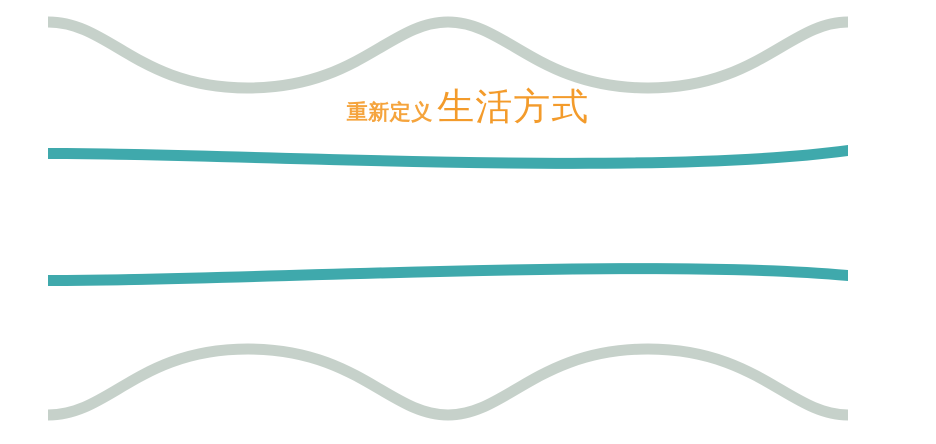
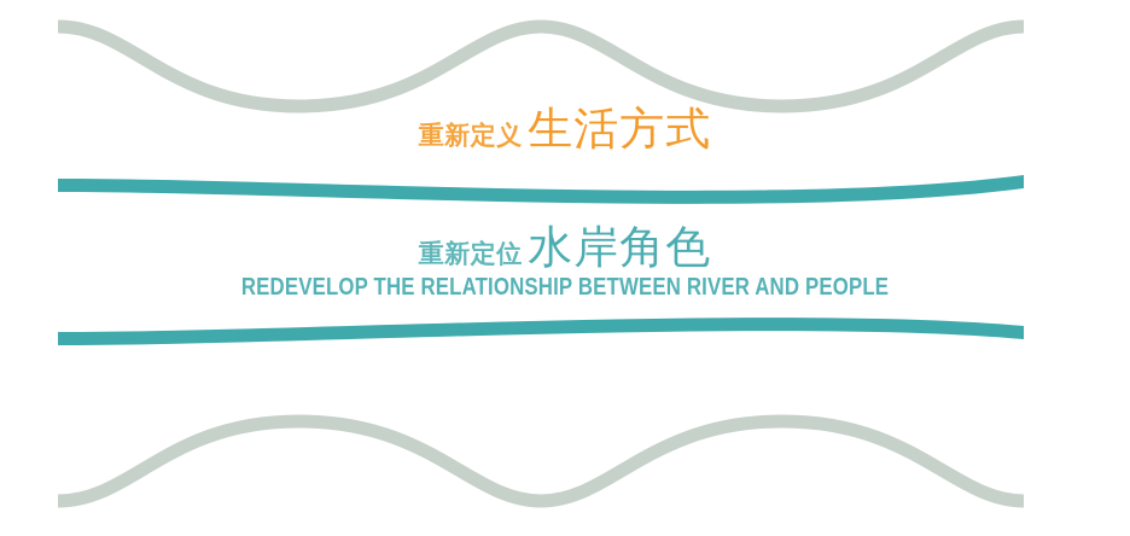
  重新定义 生活方式
+ 重新定位 水岸角色
+ REDEVELOP THE RELATIONSHIP BETWEEN RIVER AND PEOPLE
